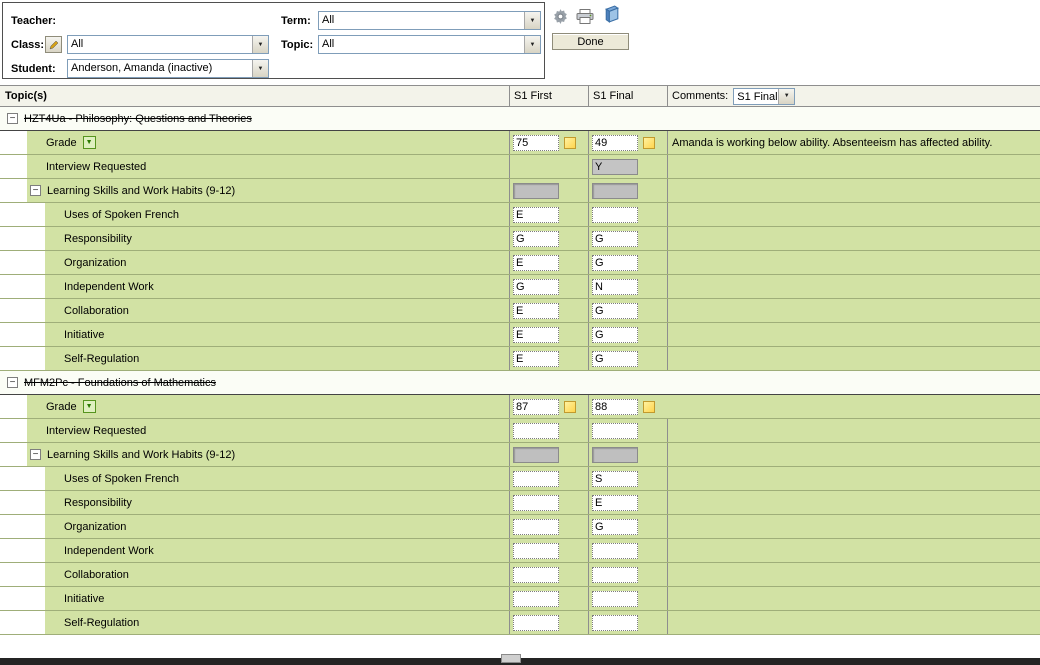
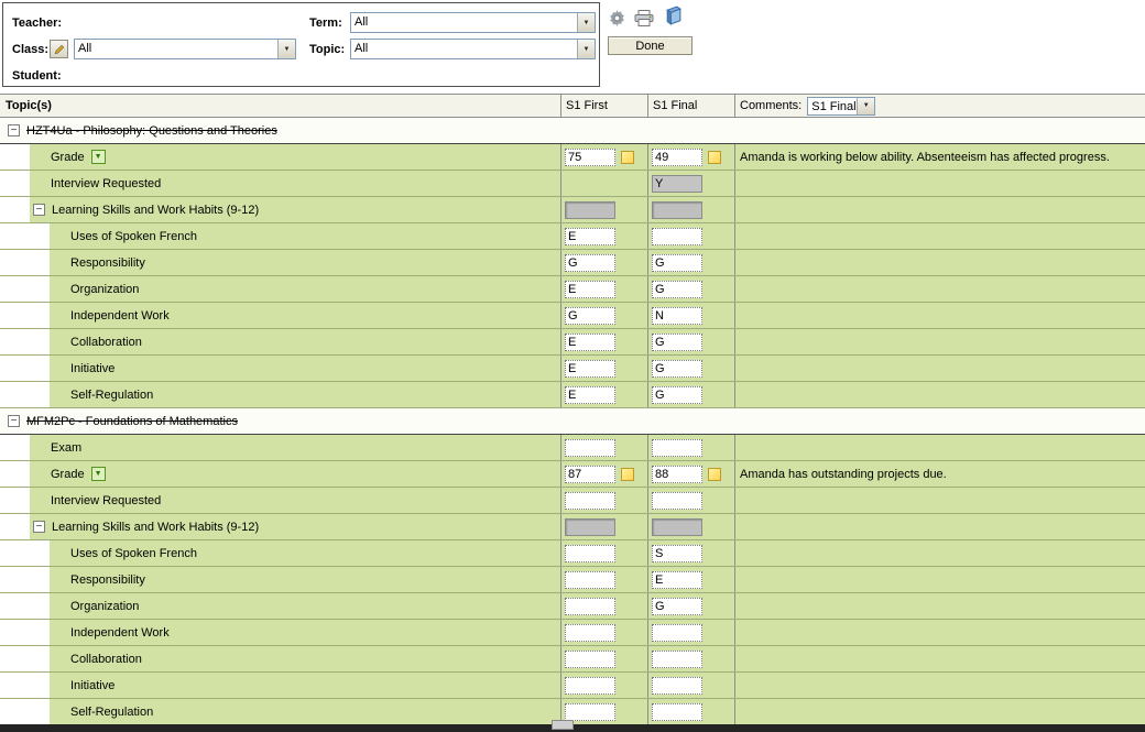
  Teacher:
  Term:
  All
  Class:
  All
  Topic:
  All
  Student:
- Anderson, Amanda (inactive)
  Done
  Topic(s)
  S1 First
  S1 Final
  Comments:
  S1 Final
  −
  HZT4Ua - Philosophy: Questions and Theories
  Grade
  75
  49
- Amanda is working below ability. Absenteeism has affected ability.
+ Amanda is working below ability. Absenteeism has affected progress.
  Interview Requested
  Y
  −
  Learning Skills and Work Habits (9-12)
  Uses of Spoken French
  E
  Responsibility
  G
  G
  Organization
  E
  G
  Independent Work
  G
  N
  Collaboration
  E
  G
  Initiative
  E
  G
  Self-Regulation
  E
  G
  −
  MFM2Pc - Foundations of Mathematics
+ Exam
  Grade
  87
  88
+ Amanda has outstanding projects due.
  Interview Requested
  −
  Learning Skills and Work Habits (9-12)
  Uses of Spoken French
  S
  Responsibility
  E
  Organization
  G
  Independent Work
  Collaboration
  Initiative
  Self-Regulation
